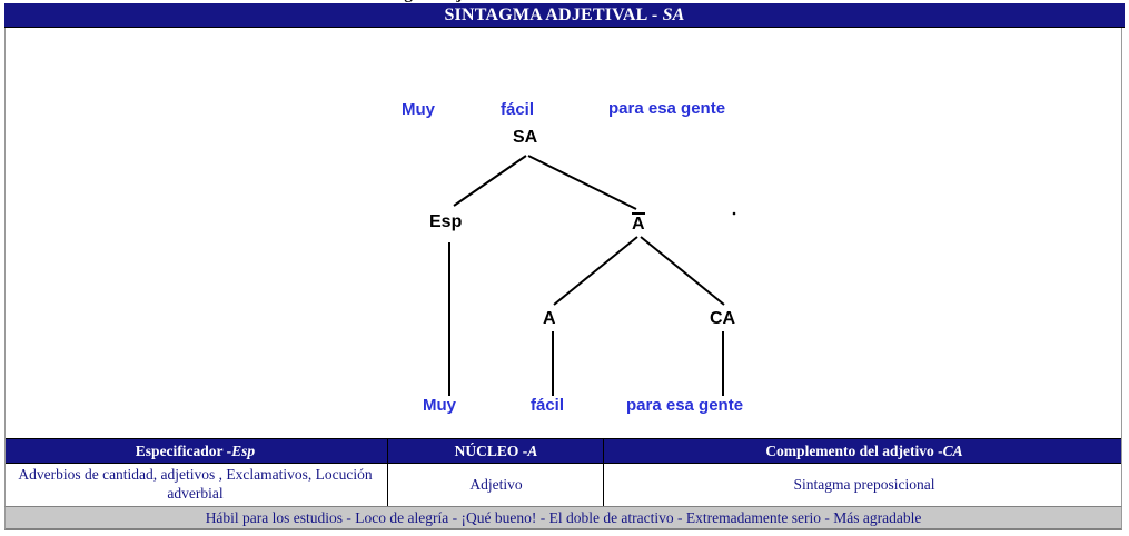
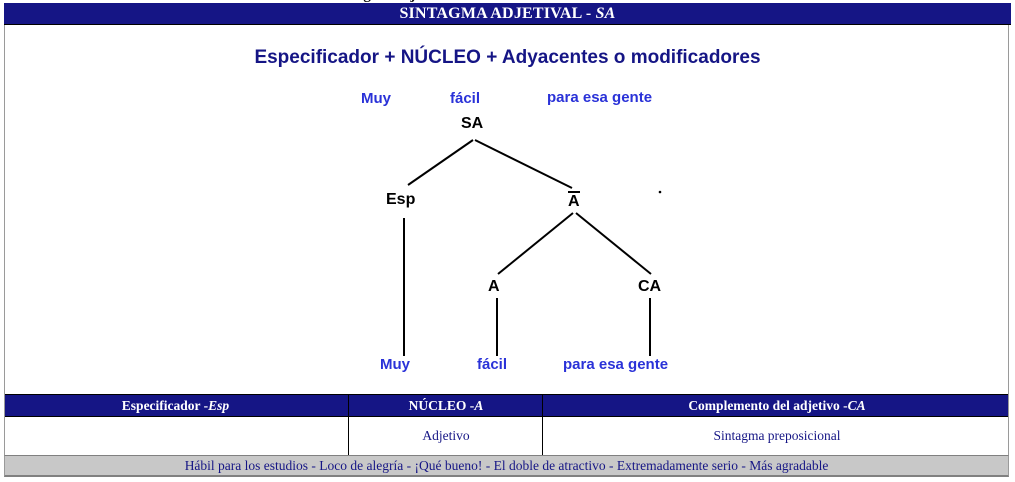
  SINTAGMA ADJETIVAL - SA
+ Especificador + NÚCLEO + Adyacentes o modificadores
  Muy
  fácil
  para esa gente
  SA
  Esp
  A
  A
  CA
  Muy
  fácil
  para esa gente
  Especificador -
  Esp
  NÚCLEO -
  A
  Complemento del adjetivo -
  CA
- Adverbios de cantidad, adjetivos , Exclamativos, Locución adverbial
  Adjetivo
  Sintagma preposicional
  Hábil para los estudios - Loco de alegría - ¡Qué bueno! - El doble de atractivo - Extremadamente serio - Más agradable
